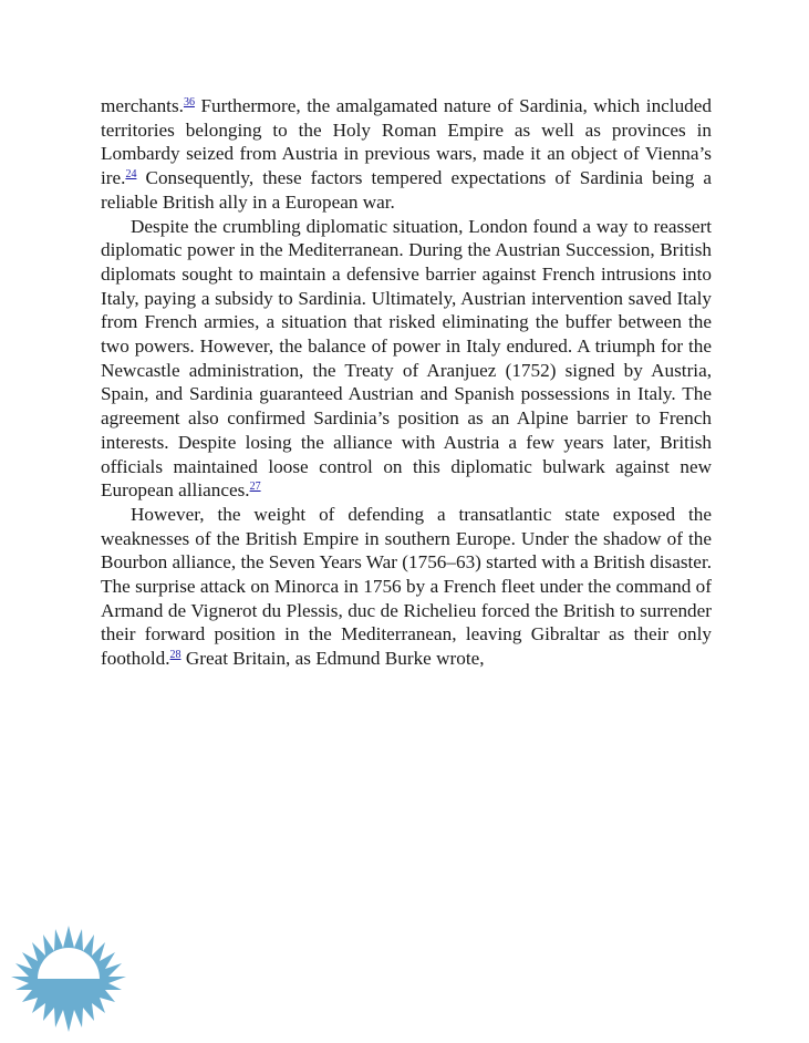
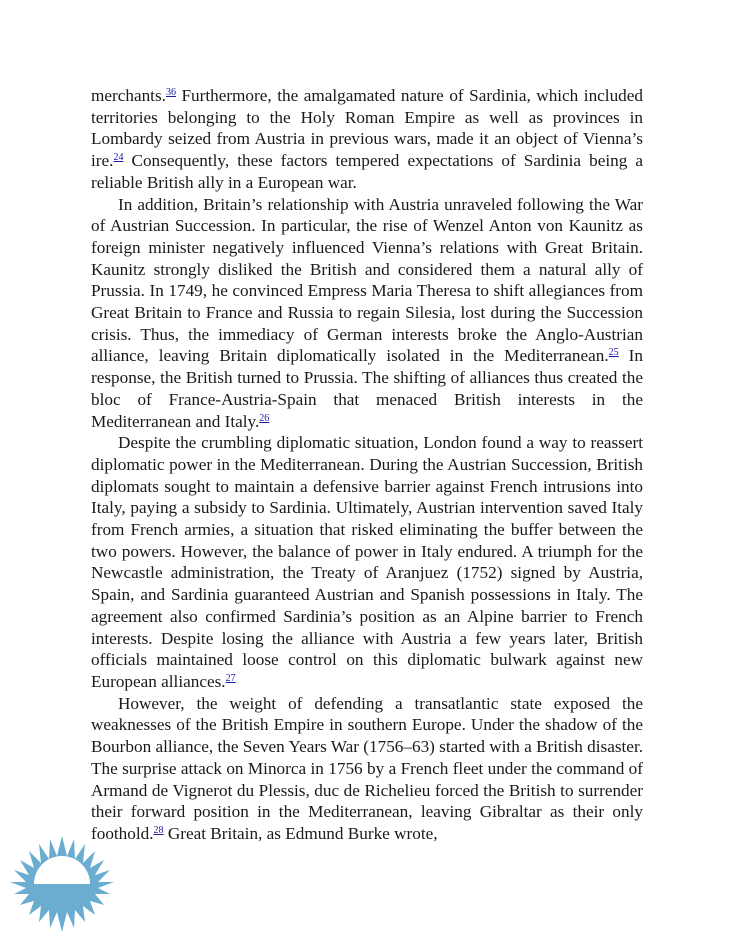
  merchants.36 Furthermore, the amalgamated nature of Sardinia, which included territories belonging to the Holy Roman Empire as well as provinces in Lombardy seized from Austria in previous wars, made it an object of Vienna’s ire.24 Consequently, these factors tempered expectations of Sardinia being a reliable British ally in a European war.
+ In addition, Britain’s relationship with Austria unraveled following the War of Austrian Succession. In particular, the rise of Wenzel Anton von Kaunitz as foreign minister negatively influenced Vienna’s relations with Great Britain. Kaunitz strongly disliked the British and considered them a natural ally of Prussia. In 1749, he convinced Empress Maria Theresa to shift allegiances from Great Britain to France and Russia to regain Silesia, lost during the Succession crisis. Thus, the immediacy of German interests broke the Anglo-Austrian alliance, leaving Britain diplomatically isolated in the Mediterranean.25 In response, the British turned to Prussia. The shifting of alliances thus created the bloc of France-Austria-Spain that menaced British interests in the Mediterranean and Italy.26
  Despite the crumbling diplomatic situation, London found a way to reassert diplomatic power in the Mediterranean. During the Austrian Succession, British diplomats sought to maintain a defensive barrier against French intrusions into Italy, paying a subsidy to Sardinia. Ultimately, Austrian intervention saved Italy from French armies, a situation that risked eliminating the buffer between the two powers. However, the balance of power in Italy endured. A triumph for the Newcastle administration, the Treaty of Aranjuez (1752) signed by Austria, Spain, and Sardinia guaranteed Austrian and Spanish possessions in Italy. The agreement also confirmed Sardinia’s position as an Alpine barrier to French interests. Despite losing the alliance with Austria a few years later, British officials maintained loose control on this diplomatic bulwark against new European alliances.27
  However, the weight of defending a transatlantic state exposed the weaknesses of the British Empire in southern Europe. Under the shadow of the Bourbon alliance, the Seven Years War (1756–63) started with a British disaster. The surprise attack on Minorca in 1756 by a French fleet under the command of Armand de Vignerot du Plessis, duc de Richelieu forced the British to surrender their forward position in the Mediterranean, leaving Gibraltar as their only foothold.28 Great Britain, as Edmund Burke wrote,
